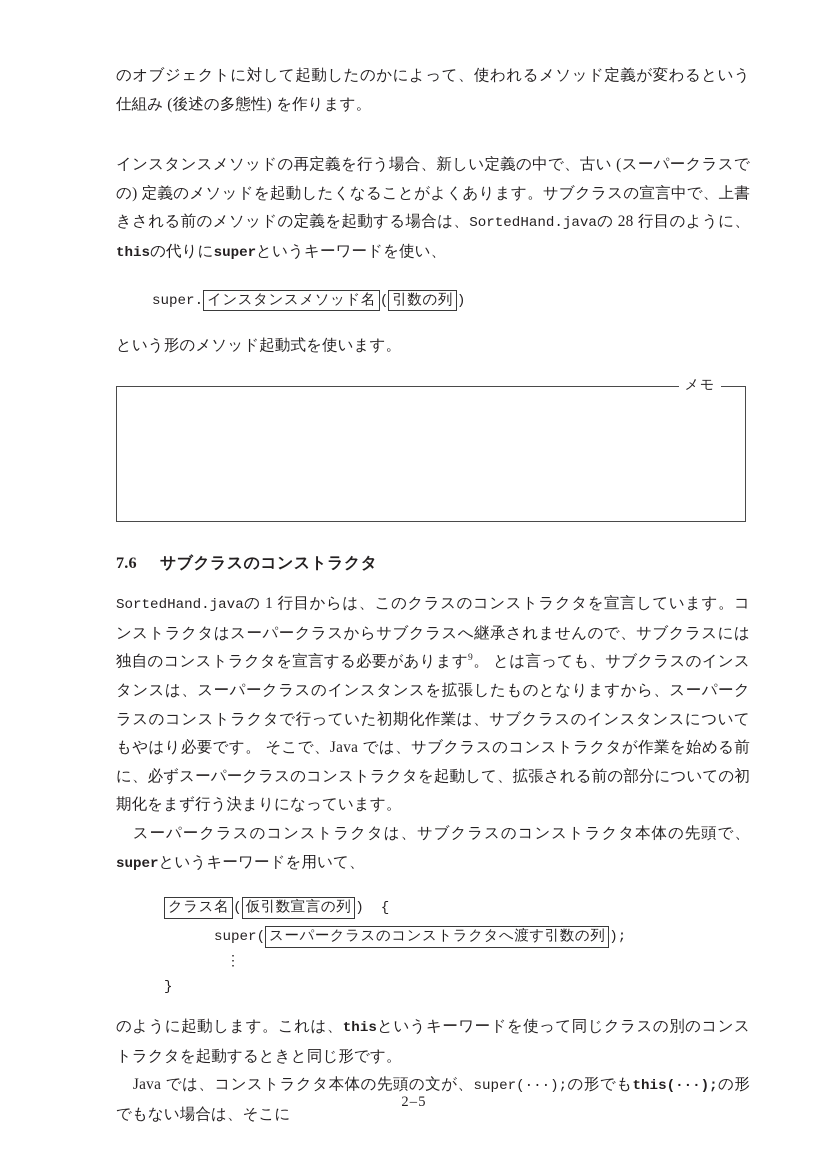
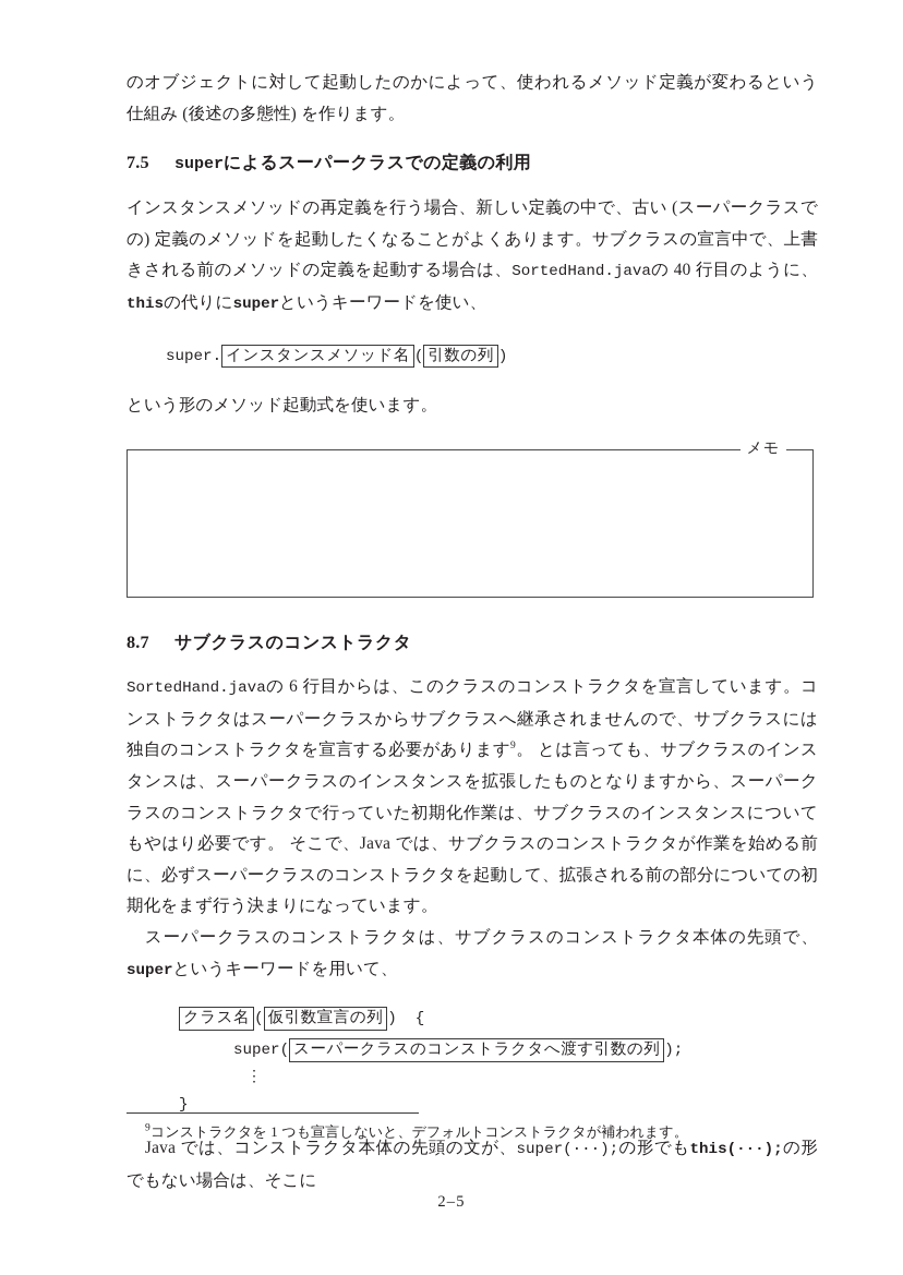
  のオブジェクトに対して起動したのかによって、使われるメソッド定義が変わるという仕組み (後述の多態性) を作ります。
+ 7.5 superによるスーパークラスでの定義の利用
- インスタンスメソッドの再定義を行う場合、新しい定義の中で、古い (スーパークラスでの) 定義のメソッドを起動したくなることがよくあります。サブクラスの宣言中で、上書きされる前のメソッドの定義を起動する場合は、SortedHand.javaの 28 行目のように、thisの代りにsuperというキーワードを使い、
+ インスタンスメソッドの再定義を行う場合、新しい定義の中で、古い (スーパークラスでの) 定義のメソッドを起動したくなることがよくあります。サブクラスの宣言中で、上書きされる前のメソッドの定義を起動する場合は、SortedHand.javaの 40 行目のように、thisの代りにsuperというキーワードを使い、
  super. インスタンスメソッド名 ( 引数の列 )
  という形のメソッド起動式を使います。
  メモ
- 7.6 サブクラスのコンストラクタ
+ 8.7 サブクラスのコンストラクタ
- SortedHand.javaの 1 行目からは、このクラスのコンストラクタを宣言しています。コンストラクタはスーパークラスからサブクラスへ継承されませんので、サブクラスには独自のコンストラクタを宣言する必要があります9。 とは言っても、サブクラスのインスタンスは、スーパークラスのインスタンスを拡張したものとなりますから、スーパークラスのコンストラクタで行っていた初期化作業は、サブクラスのインスタンスについてもやはり必要です。 そこで、Java では、サブクラスのコンストラクタが作業を始める前に、必ずスーパークラスのコンストラクタを起動して、拡張される前の部分についての初期化をまず行う決まりになっています。
+ SortedHand.javaの 6 行目からは、このクラスのコンストラクタを宣言しています。コンストラクタはスーパークラスからサブクラスへ継承されませんので、サブクラスには独自のコンストラクタを宣言する必要があります9。 とは言っても、サブクラスのインスタンスは、スーパークラスのインスタンスを拡張したものとなりますから、スーパークラスのコンストラクタで行っていた初期化作業は、サブクラスのインスタンスについてもやはり必要です。 そこで、Java では、サブクラスのコンストラクタが作業を始める前に、必ずスーパークラスのコンストラクタを起動して、拡張される前の部分についての初期化をまず行う決まりになっています。
  スーパークラスのコンストラクタは、サブクラスのコンストラクタ本体の先頭で、superというキーワードを用いて、
  クラス名 ( 仮引数宣言の列 ) {
  super( スーパークラスのコンストラクタへ渡す引数の列 );
  ⋮
  }
- のように起動します。これは、thisというキーワードを使って同じクラスの別のコンストラクタを起動するときと同じ形です。
  Java では、コンストラクタ本体の先頭の文が、super(···);の形でもthis(···);の形でもない場合は、そこに
+ 9コンストラクタを 1 つも宣言しないと、デフォルトコンストラクタが補われます。
  2–5
